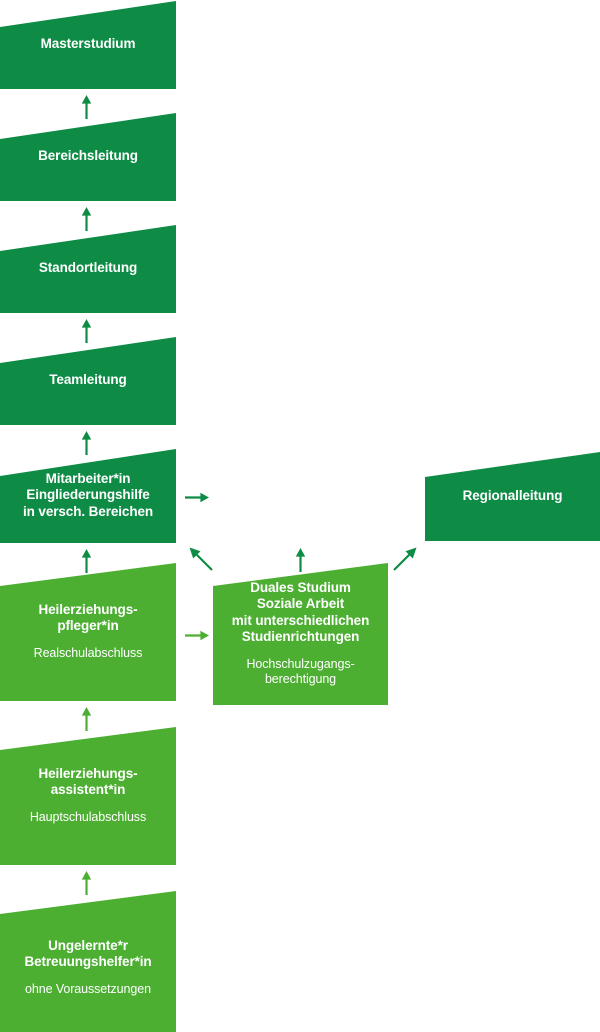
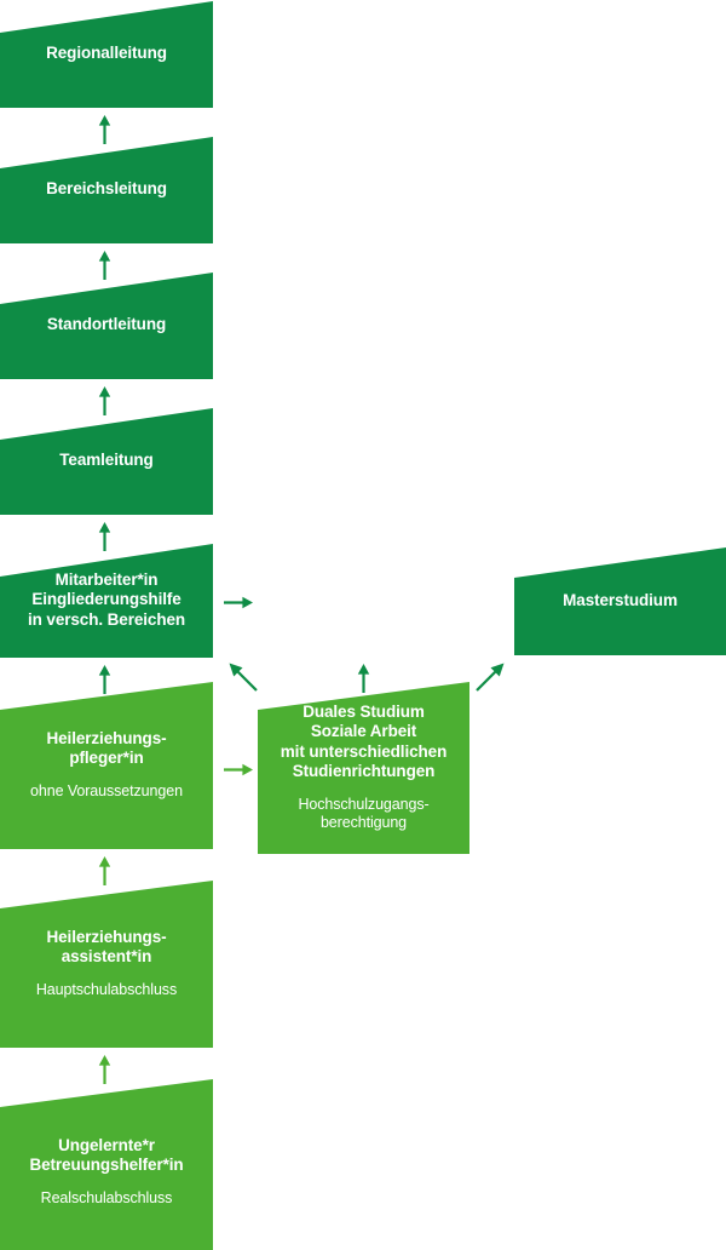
- Masterstudium
+ Regionalleitung
  Bereichsleitung
  Standortleitung
  Teamleitung
  Mitarbeiter*in
  Eingliederungshilfe
  in versch. Bereichen
  Heilerziehungs-
  pfleger*in
- Realschulabschluss
+ ohne Voraussetzungen
  Heilerziehungs-
  assistent*in
  Hauptschulabschluss
  Ungelernte*r
  Betreuungshelfer*in
- ohne Voraussetzungen
+ Realschulabschluss
  Duales Studium
  Soziale Arbeit
  mit unterschiedlichen
  Studienrichtungen
  Hochschulzugangs-
  berechtigung
- Regionalleitung
+ Masterstudium
